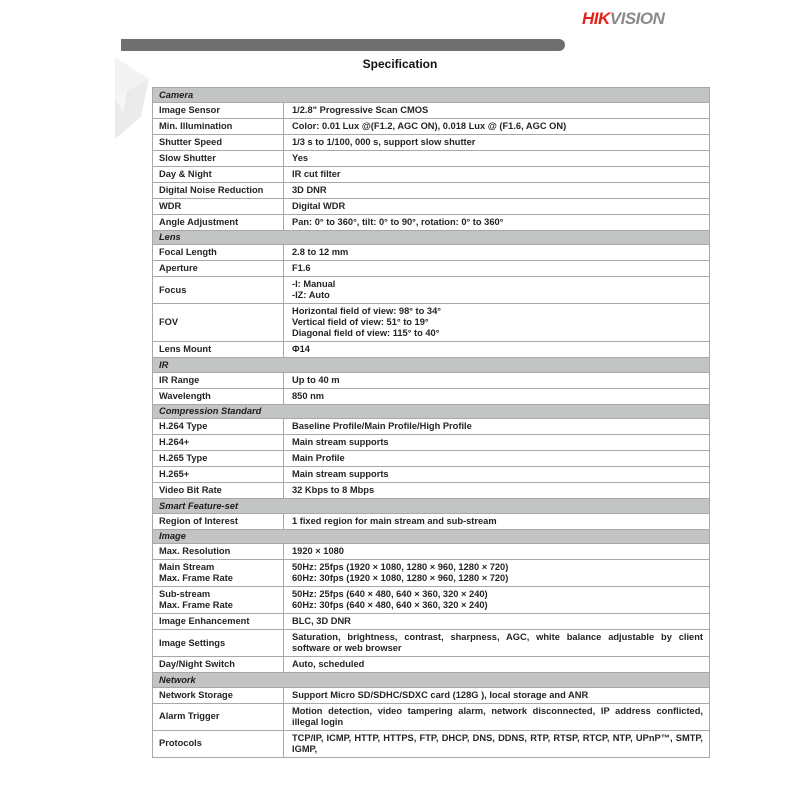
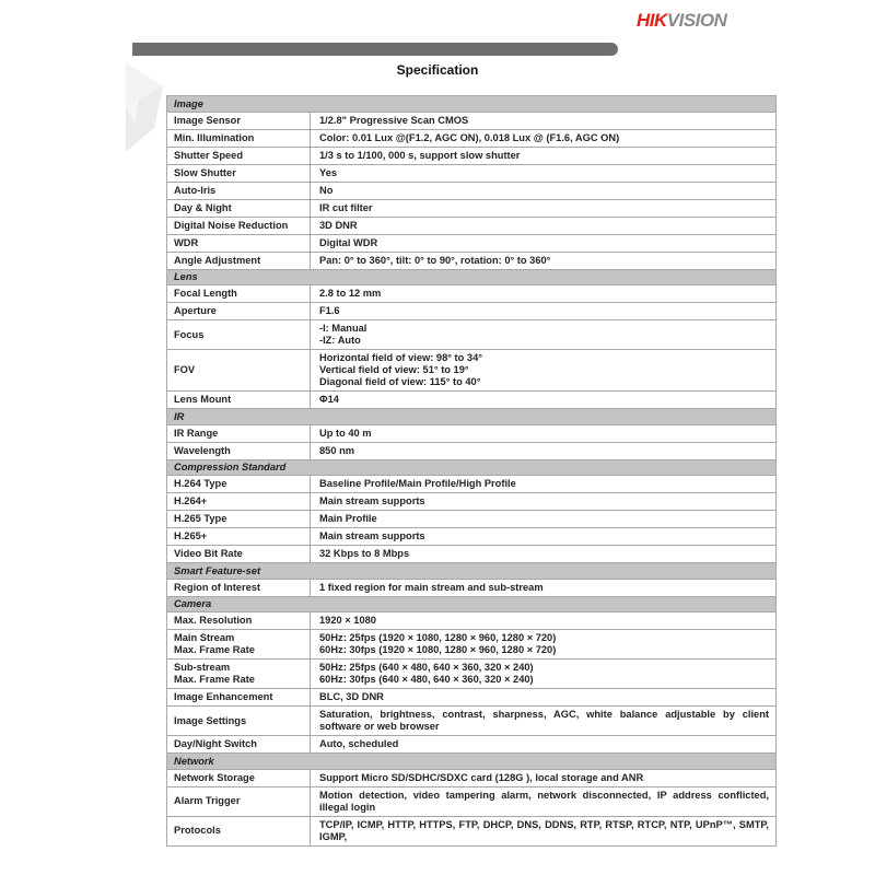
  HIKVISION
  Specification
- Camera
+ Image
  Image Sensor	1/2.8" Progressive Scan CMOS
  Min. Illumination	Color: 0.01 Lux @(F1.2, AGC ON), 0.018 Lux @ (F1.6, AGC ON)
  Shutter Speed	1/3 s to 1/100, 000 s, support slow shutter
  Slow Shutter	Yes
+ Auto-Iris	No
  Day & Night	IR cut filter
  Digital Noise Reduction	3D DNR
  WDR	Digital WDR
  Angle Adjustment	Pan: 0° to 360°, tilt: 0° to 90°, rotation: 0° to 360°
  Lens
  Focal Length	2.8 to 12 mm
  Aperture	F1.6
  Focus	-I: Manual -IZ: Auto
  FOV	Horizontal field of view: 98° to 34° Vertical field of view: 51° to 19° Diagonal field of view: 115° to 40°
  Lens Mount	Φ14
  IR
  IR Range	Up to 40 m
  Wavelength	850 nm
  Compression Standard
  H.264 Type	Baseline Profile/Main Profile/High Profile
  H.264+	Main stream supports
  H.265 Type	Main Profile
  H.265+	Main stream supports
  Video Bit Rate	32 Kbps to 8 Mbps
  Smart Feature-set
  Region of Interest	1 fixed region for main stream and sub-stream
- Image
+ Camera
  Max. Resolution	1920 × 1080
  Main Stream Max. Frame Rate	50Hz: 25fps (1920 × 1080, 1280 × 960, 1280 × 720) 60Hz: 30fps (1920 × 1080, 1280 × 960, 1280 × 720)
  Sub-stream Max. Frame Rate	50Hz: 25fps (640 × 480, 640 × 360, 320 × 240) 60Hz: 30fps (640 × 480, 640 × 360, 320 × 240)
  Image Enhancement	BLC, 3D DNR
  Image Settings	Saturation, brightness, contrast, sharpness, AGC, white balance adjustable by client software or web browser
  Day/Night Switch	Auto, scheduled
  Network
  Network Storage	Support Micro SD/SDHC/SDXC card (128G ), local storage and ANR
  Alarm Trigger	Motion detection, video tampering alarm, network disconnected, IP address conflicted, illegal login
  Protocols	TCP/IP, ICMP, HTTP, HTTPS, FTP, DHCP, DNS, DDNS, RTP, RTSP, RTCP, NTP, UPnP™, SMTP, IGMP,
